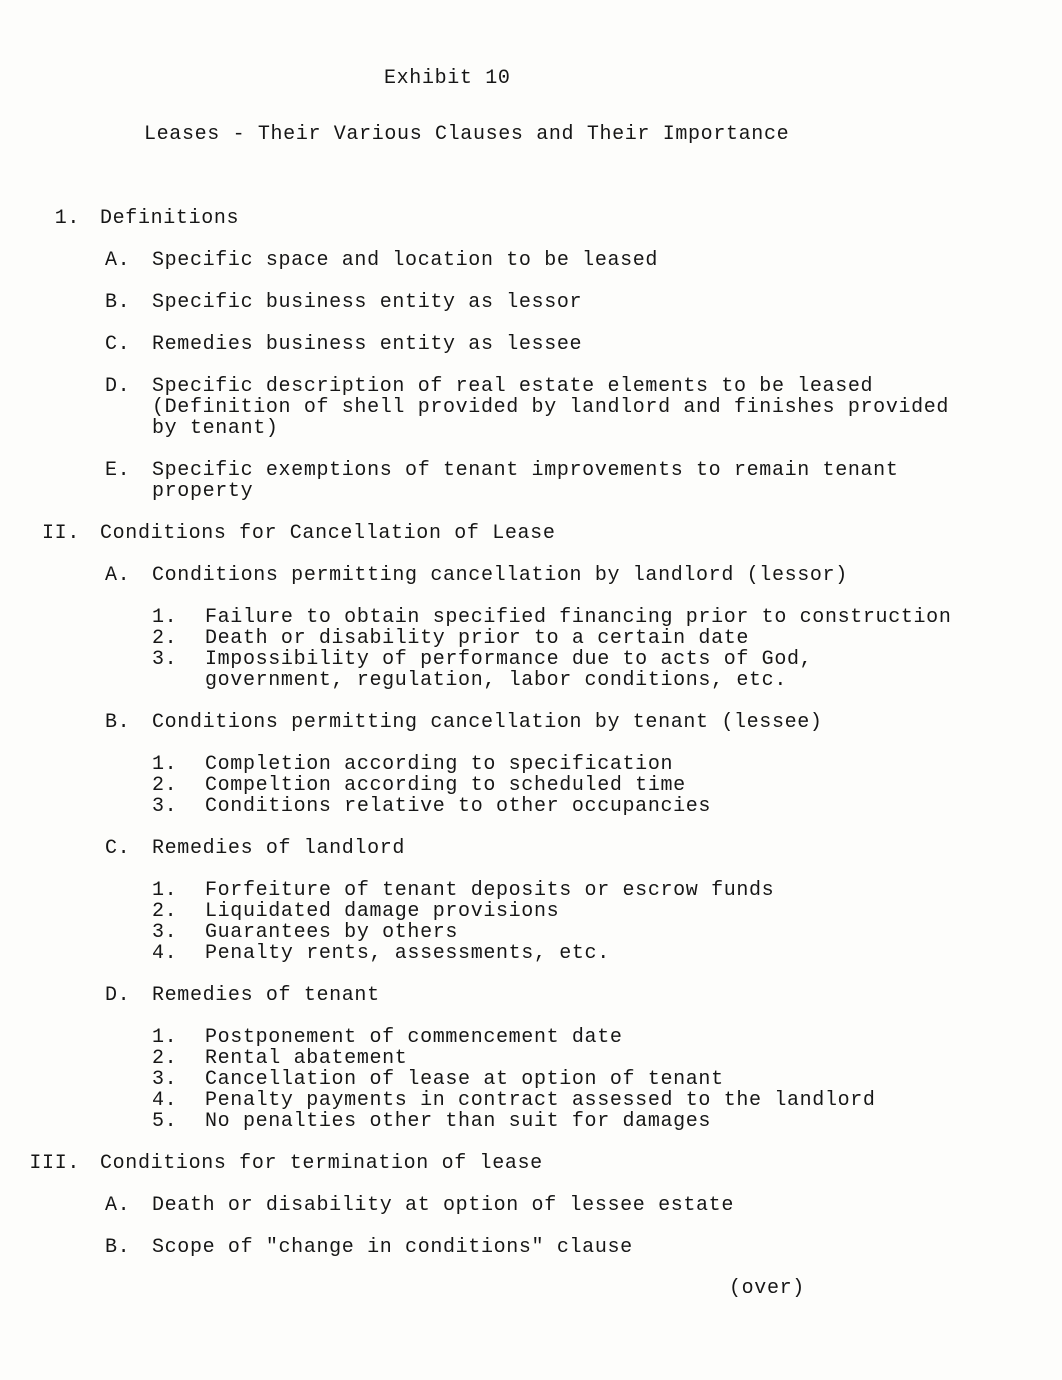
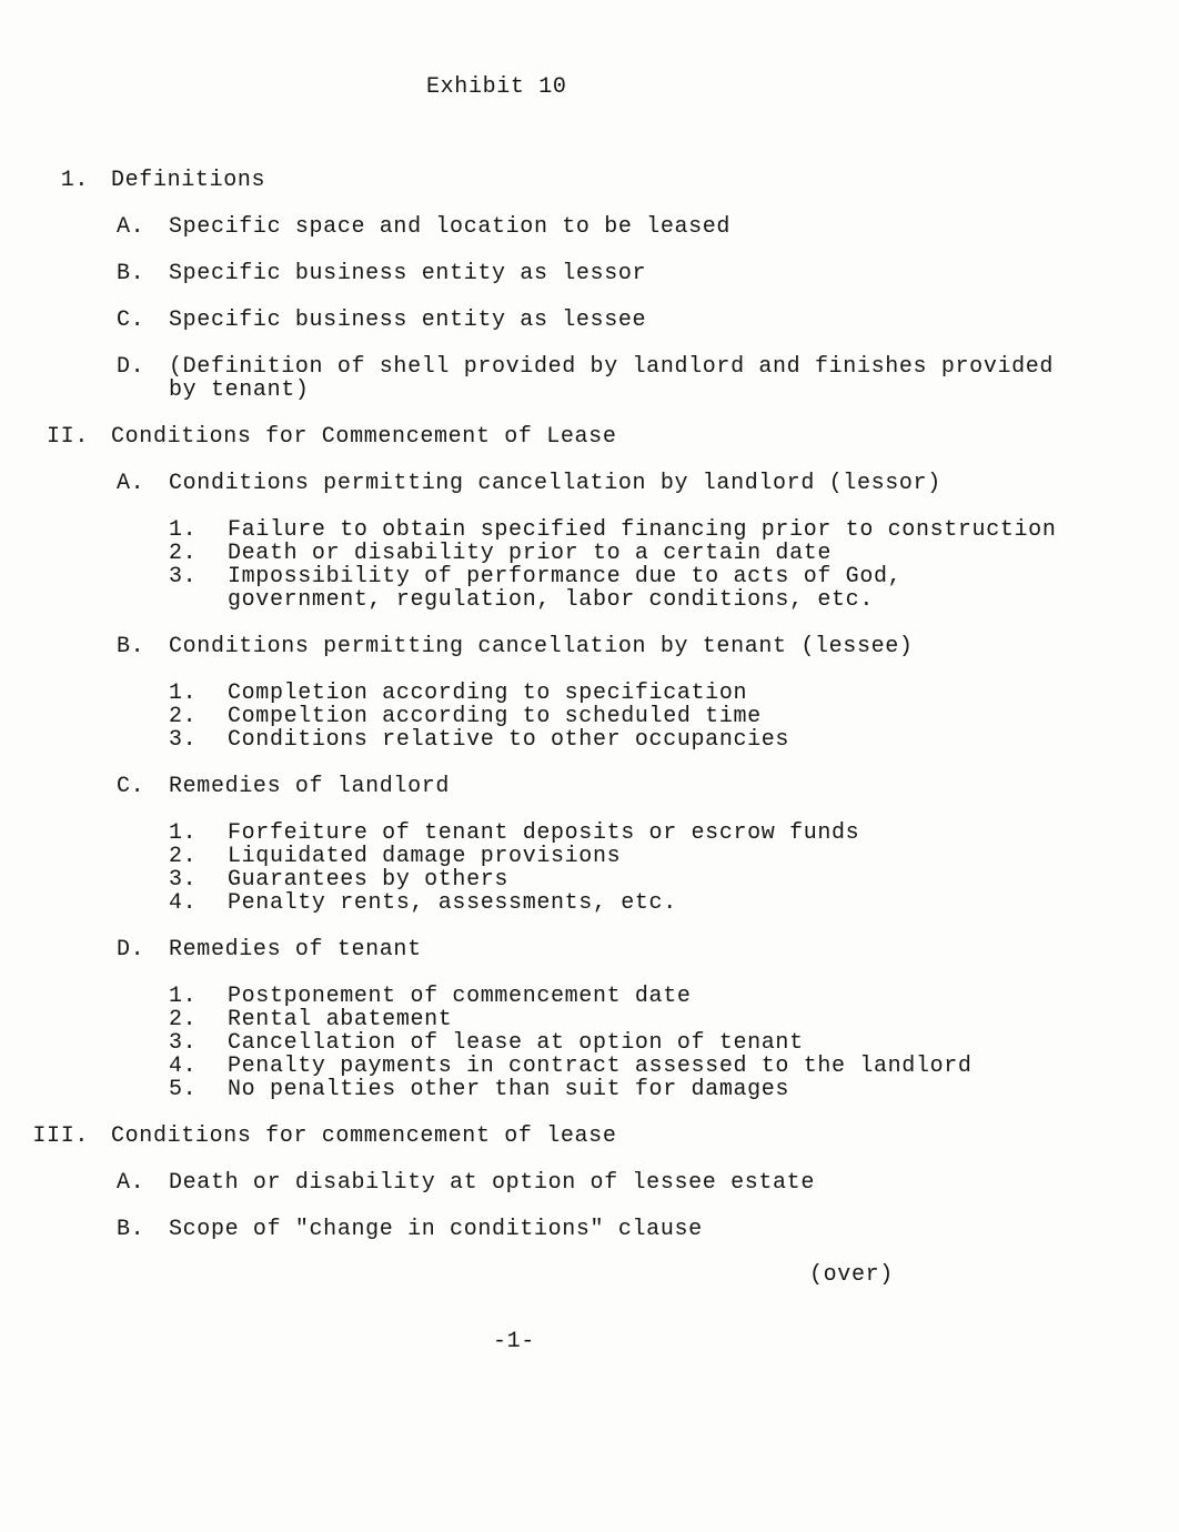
  Exhibit 10
- Leases - Their Various Clauses and Their Importance
  1.
  Definitions
  A.
  Specific space and location to be leased
  B.
  Specific business entity as lessor
  C.
- Remedies business entity as lessee
+ Specific business entity as lessee
  D.
- Specific description of real estate elements to be leased
  (Definition of shell provided by landlord and finishes provided
  by tenant)
- E.
- Specific exemptions of tenant improvements to remain tenant
- property
  II.
- Conditions for Cancellation of Lease
+ Conditions for Commencement of Lease
  A.
  Conditions permitting cancellation by landlord (lessor)
  1.
  Failure to obtain specified financing prior to construction
  2.
  Death or disability prior to a certain date
  3.
  Impossibility of performance due to acts of God,
  government, regulation, labor conditions, etc.
  B.
  Conditions permitting cancellation by tenant (lessee)
  1.
  Completion according to specification
  2.
  Compeltion according to scheduled time
  3.
  Conditions relative to other occupancies
  C.
  Remedies of landlord
  1.
  Forfeiture of tenant deposits or escrow funds
  2.
  Liquidated damage provisions
  3.
  Guarantees by others
  4.
  Penalty rents, assessments, etc.
  D.
  Remedies of tenant
  1.
  Postponement of commencement date
  2.
  Rental abatement
  3.
  Cancellation of lease at option of tenant
  4.
  Penalty payments in contract assessed to the landlord
  5.
  No penalties other than suit for damages
  III.
- Conditions for termination of lease
+ Conditions for commencement of lease
  A.
  Death or disability at option of lessee estate
  B.
  Scope of "change in conditions" clause
  (over)
+ -1-
